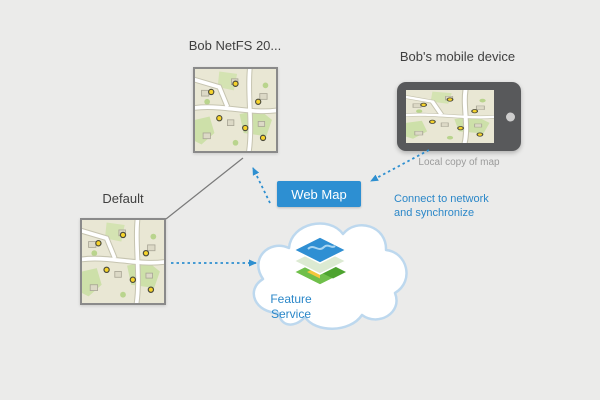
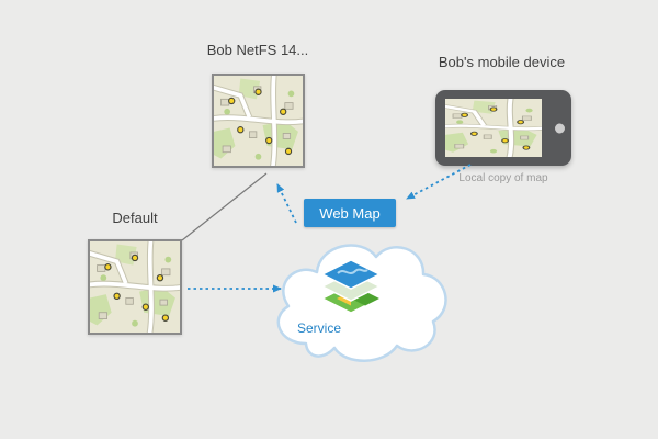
- Bob NetFS 20...
+ Bob NetFS 14...
  Bob's mobile device
  Default
  Local copy of map
  Web Map
- Feature
  Service
- Connect to network
- and synchronize
